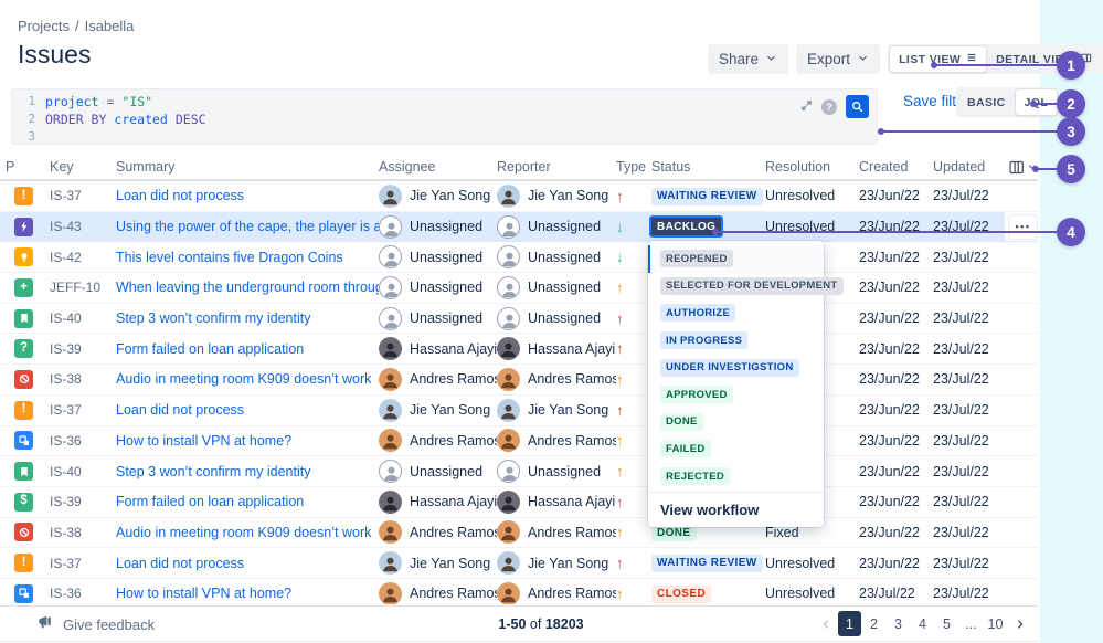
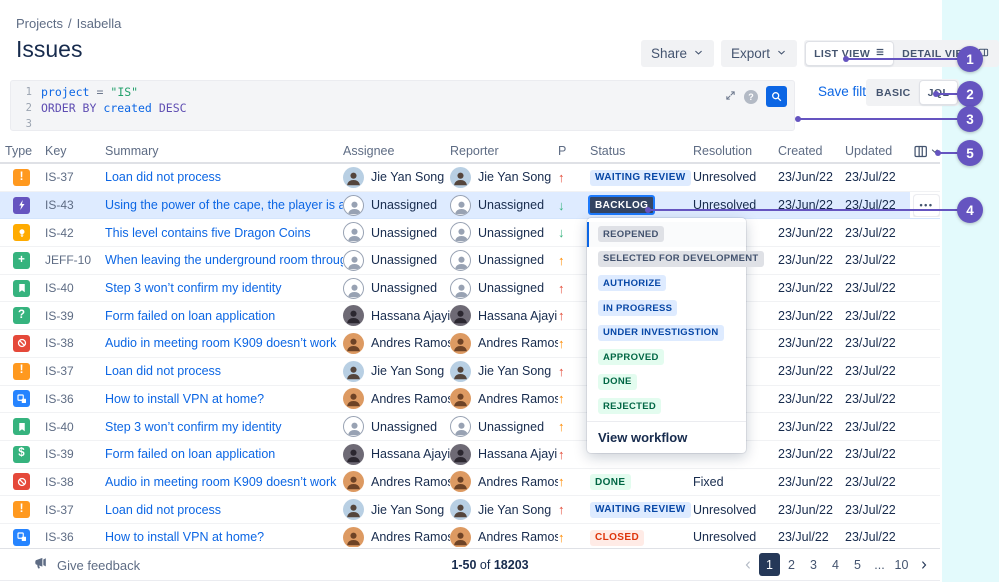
  Projects
  /
  Isabella
  Issues
  Share
  Export
  LIST VIEW
  DETAIL VI
  1
  project
  =
  "IS"
  2
  ORDER BY
  created
  DESC
  3
  ?
  Save filt
  BASIC
- P
+ Type
  Key
  Summary
  Assignee
  Reporter
- Type
+ P
  Status
  Resolution
  Created
  Updated
  !
  IS-37
  Loan did not process
  Jie Yan Song
  Jie Yan Song
  ↑
  WAITING REVIEW
  Unresolved
  23/Jun/22
  23/Jul/22
  IS-43
  Using the power of the cape, the player is a
  Unassigned
  Unassigned
  ↓
  BACKLOG
  Unresolved
  23/Jun/22
  23/Jul/22
  •••
  IS-42
  This level contains five Dragon Coins
  Unassigned
  Unassigned
  ↓
  23/Jun/22
  23/Jul/22
  +
  JEFF-10
  When leaving the underground room throu
  Unassigned
  Unassigned
  ↑
  23/Jun/22
  23/Jul/22
  IS-40
  Step 3 won’t confirm my identity
  Unassigned
  Unassigned
  ↑
  23/Jun/22
  23/Jul/22
  ?
  IS-39
  Form failed on loan application
  Hassana Ajayi
  Hassana Ajayi
  ↑
  23/Jun/22
  23/Jul/22
  IS-38
  Audio in meeting room K909 doesn’t work
  Andres Ramo
  Andres Ramos
  ↑
  23/Jun/22
  23/Jul/22
  !
  IS-37
  Loan did not process
  Jie Yan Song
  Jie Yan Song
  ↑
  23/Jun/22
  23/Jul/22
  IS-36
  How to install VPN at home?
  Andres Ramo
  Andres Ramos
  ↑
  23/Jun/22
  23/Jul/22
  IS-40
  Step 3 won’t confirm my identity
  Unassigned
  Unassigned
  ↑
  23/Jun/22
  23/Jul/22
  $
  IS-39
  Form failed on loan application
  Hassana Ajayi
  Hassana Ajayi
  ↑
  23/Jun/22
  23/Jul/22
  IS-38
  Audio in meeting room K909 doesn’t work
  Andres Ramo
  Andres Ramos
  ↑
  DONE
  Fixed
  23/Jun/22
  23/Jul/22
  !
  IS-37
  Loan did not process
  Jie Yan Song
  Jie Yan Song
  ↑
  WAITING REVIEW
  Unresolved
  23/Jun/22
  23/Jul/22
  IS-36
  How to install VPN at home?
  Andres Ramo
  Andres Ramos
  ↑
  CLOSED
  Unresolved
  23/Jul/22
  23/Jul/22
  REOPENED
  SELECTED FOR DEVELOPMENT
  AUTHORIZE
  IN PROGRESS
  UNDER INVESTIGSTION
  APPROVED
  DONE
- FAILED
  REJECTED
  View workflow
  Give feedback
  1-50 of 18203
  1
  2
  3
  4
  5
  ...
  10
  1
  2
  3
  5
  4
